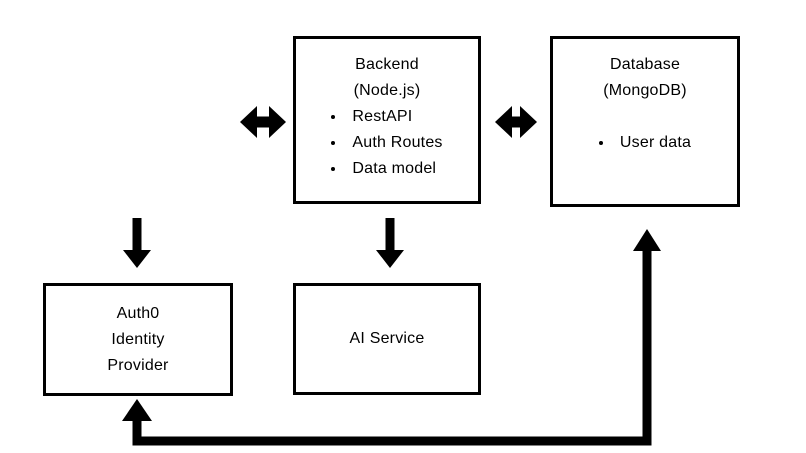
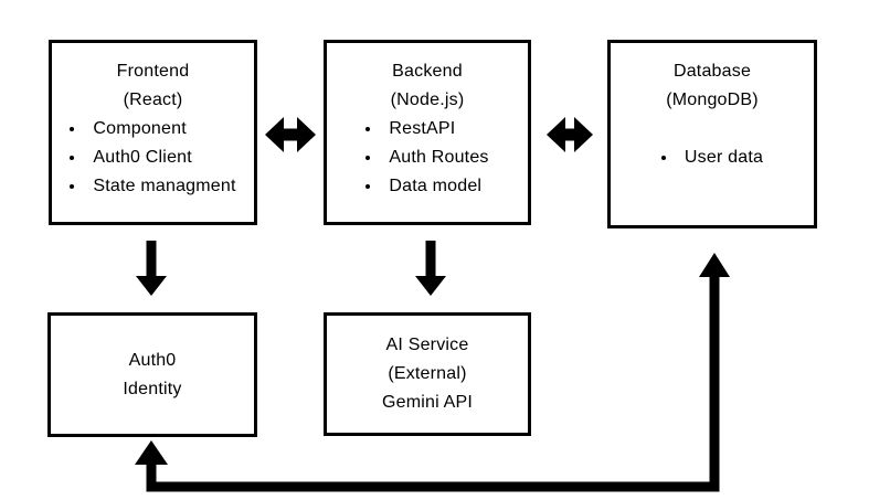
+ Frontend
+ (React)
+ Component
+ Auth0 Client
+ State managment
  Backend
  (Node.js)
  RestAPI
  Auth Routes
  Data model
  Database
  (MongoDB)
  User data
  Auth0
  Identity
- Provider
  AI Service
+ (External)
+ Gemini API
